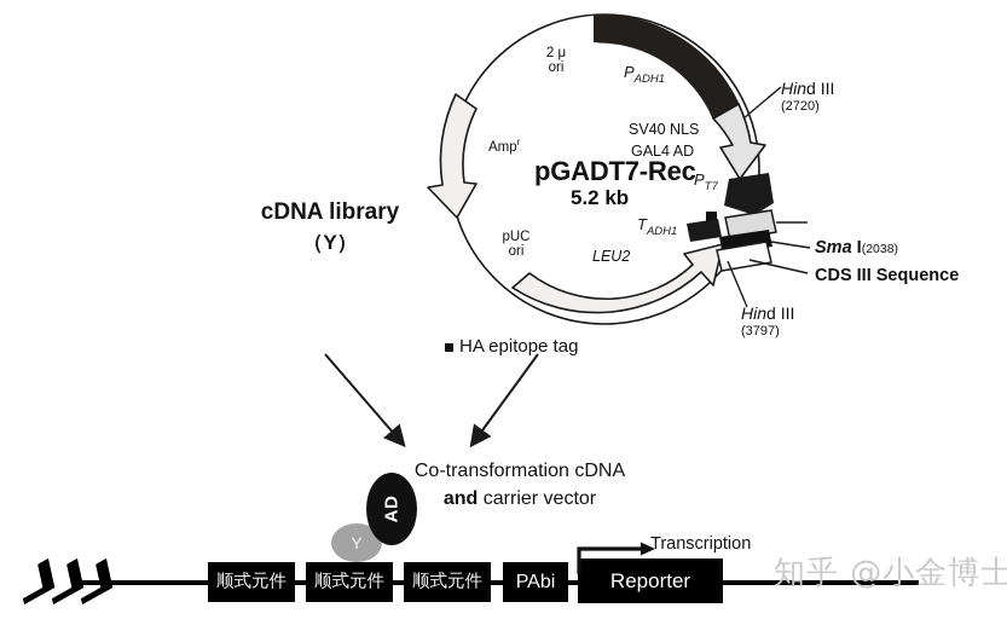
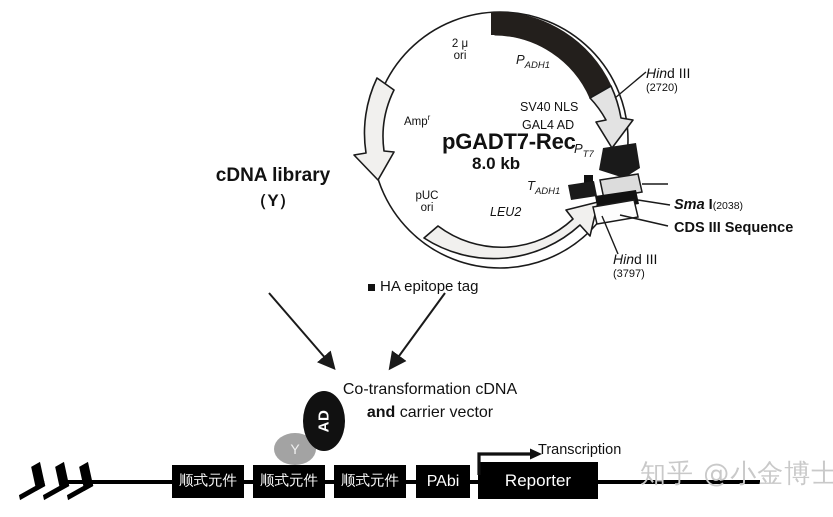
  pGADT7-Rec
- 5.2 kb
+ 8.0 kb
  2 μ
  ori
  Ampr
  pUC
  ori
  LEU2
  PADH1
  TADH1
  PT7
  SV40 NLS
  GAL4 AD
  Hind III
  (2720)
  Sma I(2038)
  CDS III Sequence
  Hind III
  (3797)
  cDNA library
  （Y）
  HA epitope tag
  Co-transformation cDNA
  and carrier vector
  Y
  顺式元件
  顺式元件
  顺式元件
  PAbi
  Reporter
  Transcription
  知乎 @小金博士
